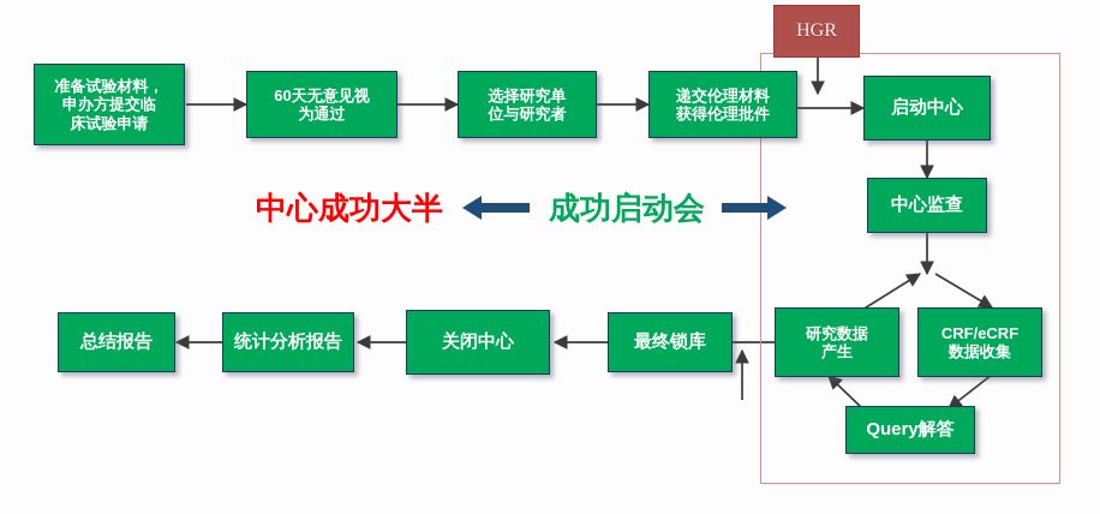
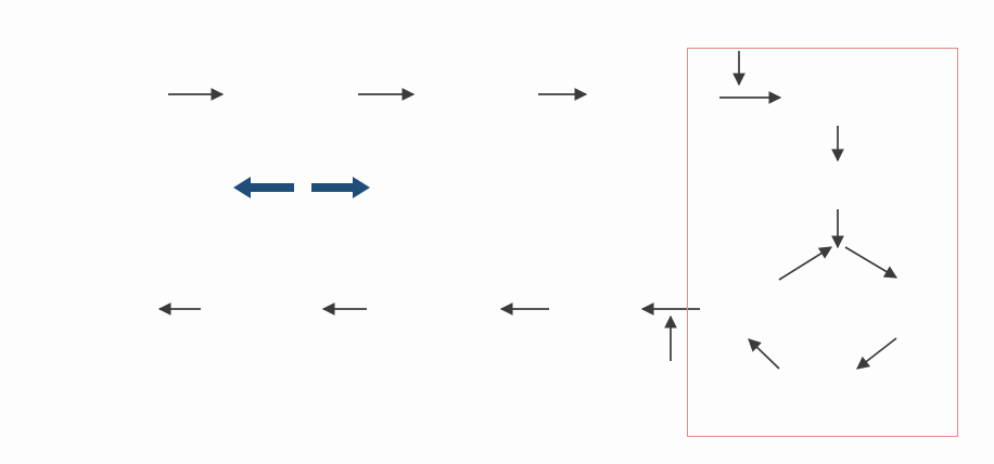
- 准备试验材料，
- 申办方提交临
- 床试验申请
- 60天无意见视
- 为通过
- 选择研究单
- 位与研究者
- 递交伦理材料
- 获得伦理批件
- HGR
- 启动中心
- 中心监查
- 中心成功大半
- 成功启动会
- 研究数据
- 产生
- CRF/eCRF
- 数据收集
- Query解答
- 最终锁库
- 关闭中心
- 统计分析报告
- 总结报告
